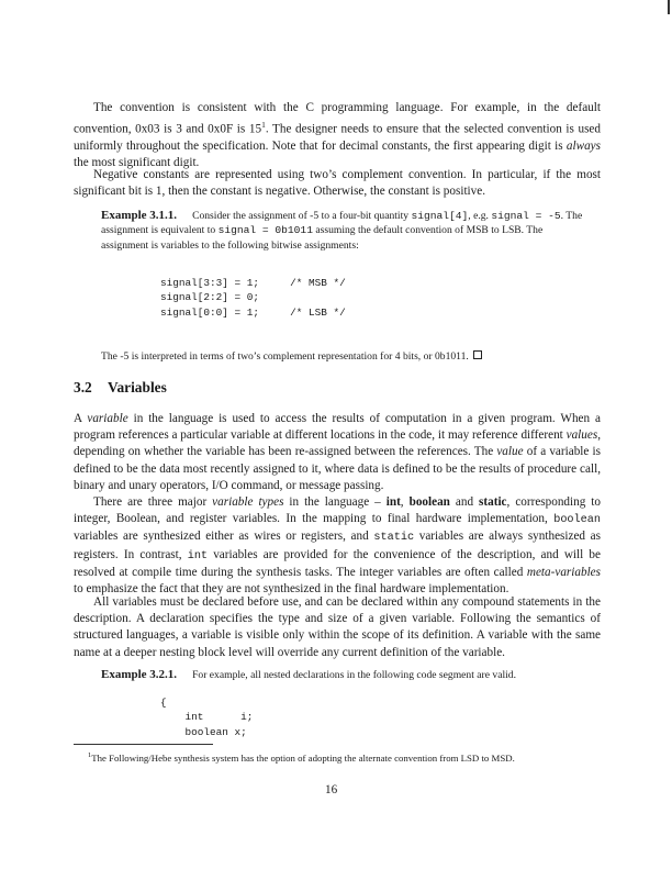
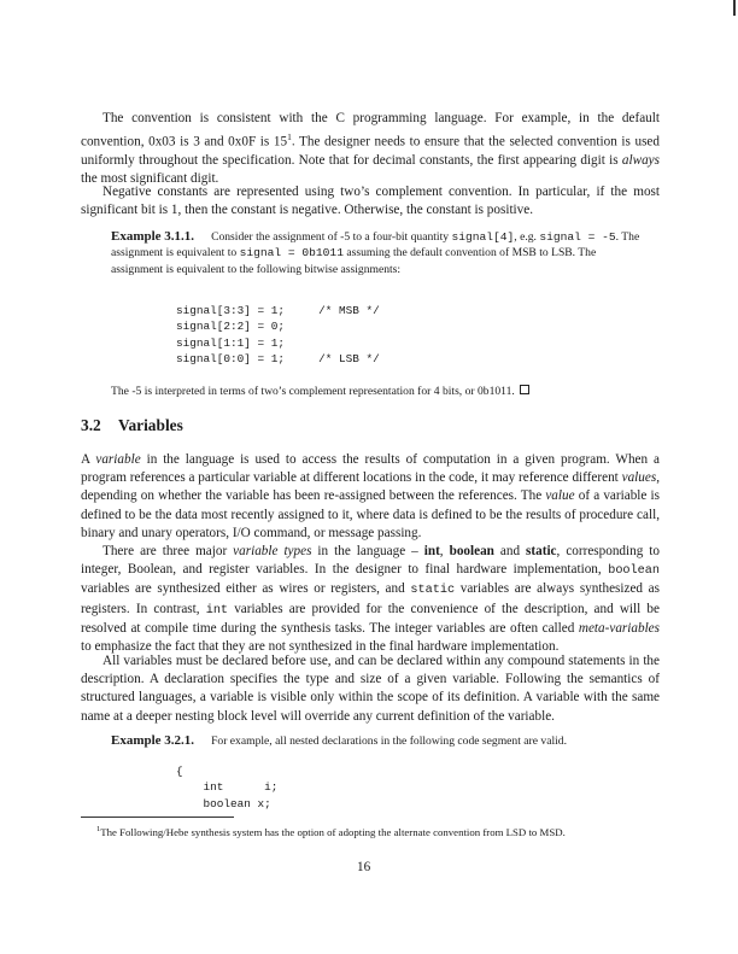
  The convention is consistent with the C programming language. For example, in the default convention, 0x03 is 3 and 0x0F is 151. The designer needs to ensure that the selected convention is used uniformly throughout the specification. Note that for decimal constants, the first appearing digit is always the most significant digit.
  Negative constants are represented using two’s complement convention. In particular, if the most significant bit is 1, then the constant is negative. Otherwise, the constant is positive.
- Example 3.1.1. Consider the assignment of -5 to a four-bit quantity signal[4], e.g. signal = -5. The assignment is equivalent to signal = 0b1011 assuming the default convention of MSB to LSB. The assignment is variables to the following bitwise assignments:
+ Example 3.1.1. Consider the assignment of -5 to a four-bit quantity signal[4], e.g. signal = -5. The assignment is equivalent to signal = 0b1011 assuming the default convention of MSB to LSB. The assignment is equivalent to the following bitwise assignments:
  signal[3:3] = 1; /* MSB */
  signal[2:2] = 0;
+ signal[1:1] = 1;
  signal[0:0] = 1; /* LSB */
  The -5 is interpreted in terms of two’s complement representation for 4 bits, or 0b1011.
  3.2 Variables
  A variable in the language is used to access the results of computation in a given program. When a program references a particular variable at different locations in the code, it may reference different values, depending on whether the variable has been re-assigned between the references. The value of a variable is defined to be the data most recently assigned to it, where data is defined to be the results of procedure call, binary and unary operators, I/O command, or message passing.
- There are three major variable types in the language – int, boolean and static, corresponding to integer, Boolean, and register variables. In the mapping to final hardware implementation, boolean variables are synthesized either as wires or registers, and static variables are always synthesized as registers. In contrast, int variables are provided for the convenience of the description, and will be resolved at compile time during the synthesis tasks. The integer variables are often called meta-variables to emphasize the fact that they are not synthesized in the final hardware implementation.
+ There are three major variable types in the language – int, boolean and static, corresponding to integer, Boolean, and register variables. In the designer to final hardware implementation, boolean variables are synthesized either as wires or registers, and static variables are always synthesized as registers. In contrast, int variables are provided for the convenience of the description, and will be resolved at compile time during the synthesis tasks. The integer variables are often called meta-variables to emphasize the fact that they are not synthesized in the final hardware implementation.
  All variables must be declared before use, and can be declared within any compound statements in the description. A declaration specifies the type and size of a given variable. Following the semantics of structured languages, a variable is visible only within the scope of its definition. A variable with the same name at a deeper nesting block level will override any current definition of the variable.
  Example 3.2.1. For example, all nested declarations in the following code segment are valid.
  {
  int i;
  boolean x;
  The Following/Hebe synthesis system has the option of adopting the alternate convention from LSD to MSD.
  16
